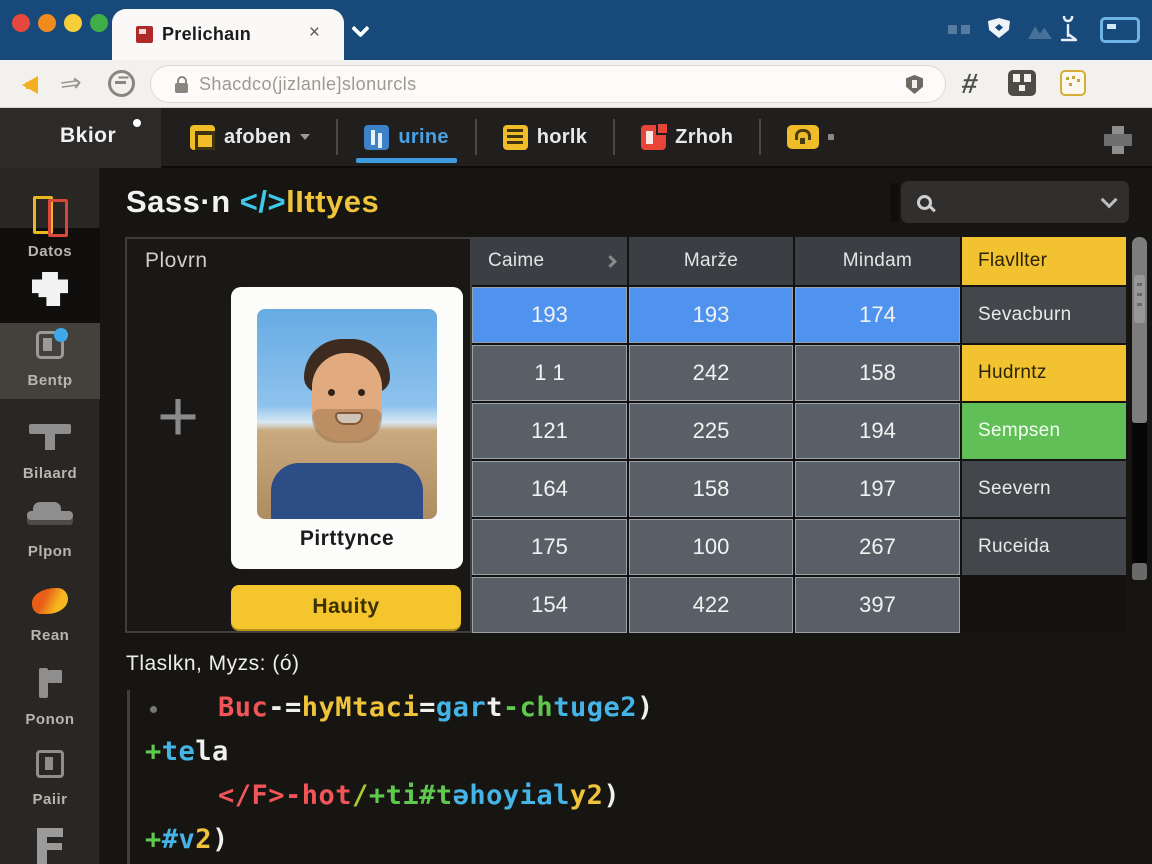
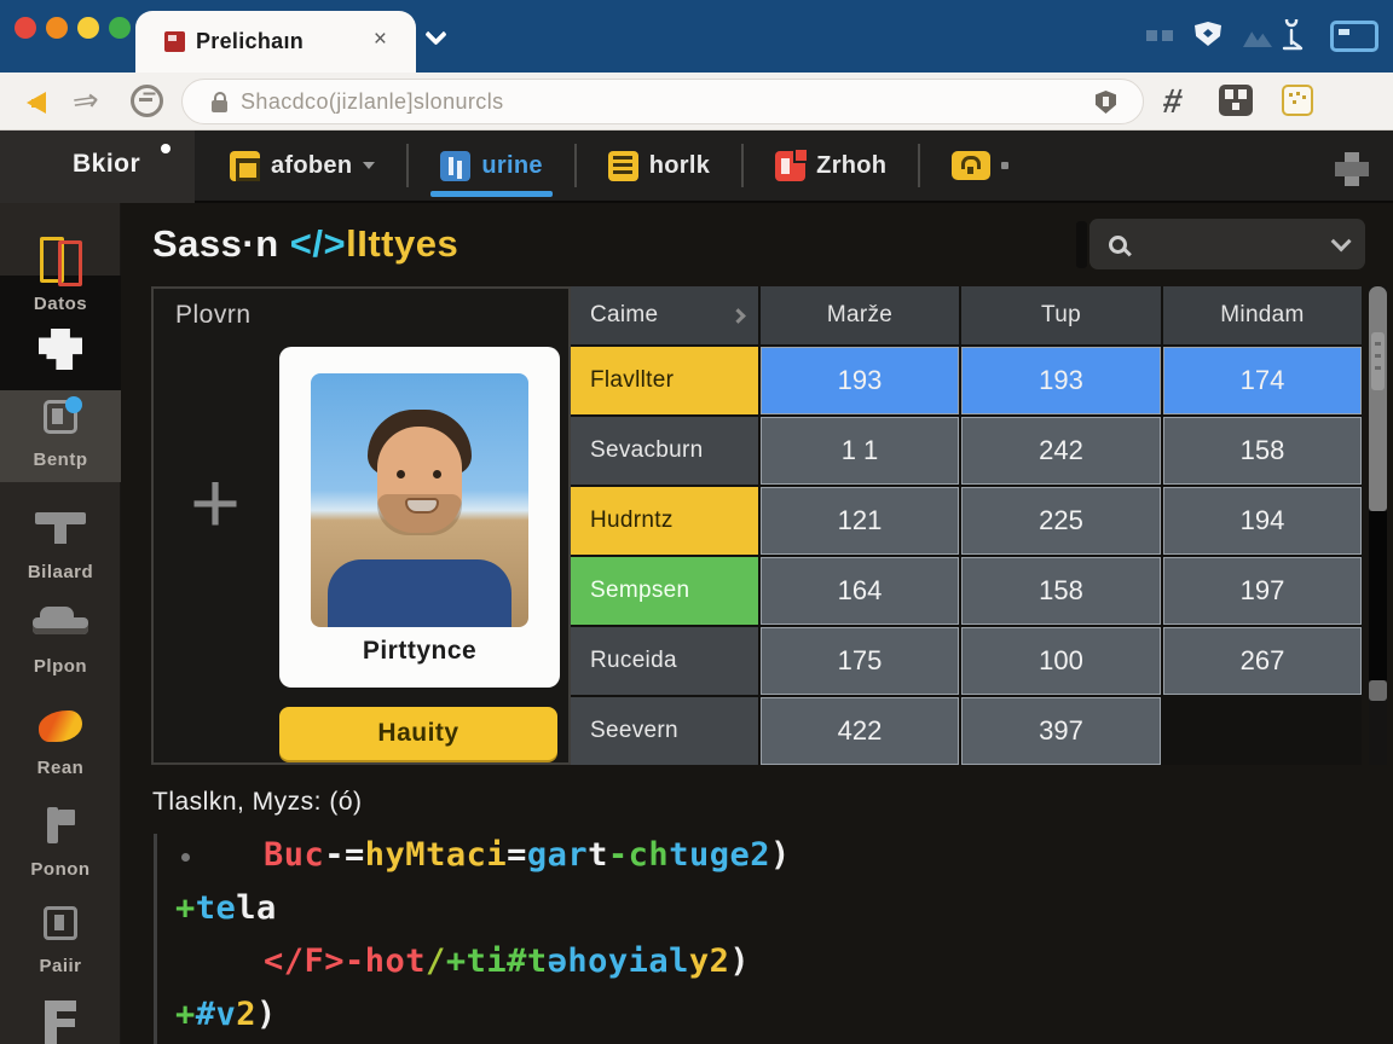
  Prelichaın
  ×
  Shacdco(jizlanle]slonurcls
  Bkior
  afoben
  urine
  horlk
  Zrhoh
  Datos
  Bentp
  Bilaard
  Plpon
  Rean
  Ponon
  Paiir
  Sass·n </>lIttyes
  Plovrn
  +
  Pirttynce
  Hauity
  Caime
  Marže
+ Tup
  Mindam
  Flavllter
  193
  193
  174
  Sevacburn
  1 1
  242
  158
  Hudrntz
  121
  225
  194
  Sempsen
  164
  158
  197
- Seevern
+ Ruceida
  175
  100
  267
- Ruceida
+ Seevern
- 154
  422
  397
  Tlaslkn, Myzs: (ó)
  Buc-=hyMtaci=gart-chtuge2)
  +tela
  </F>-hot/+ti#təhoyialy2)
  +#v2)
